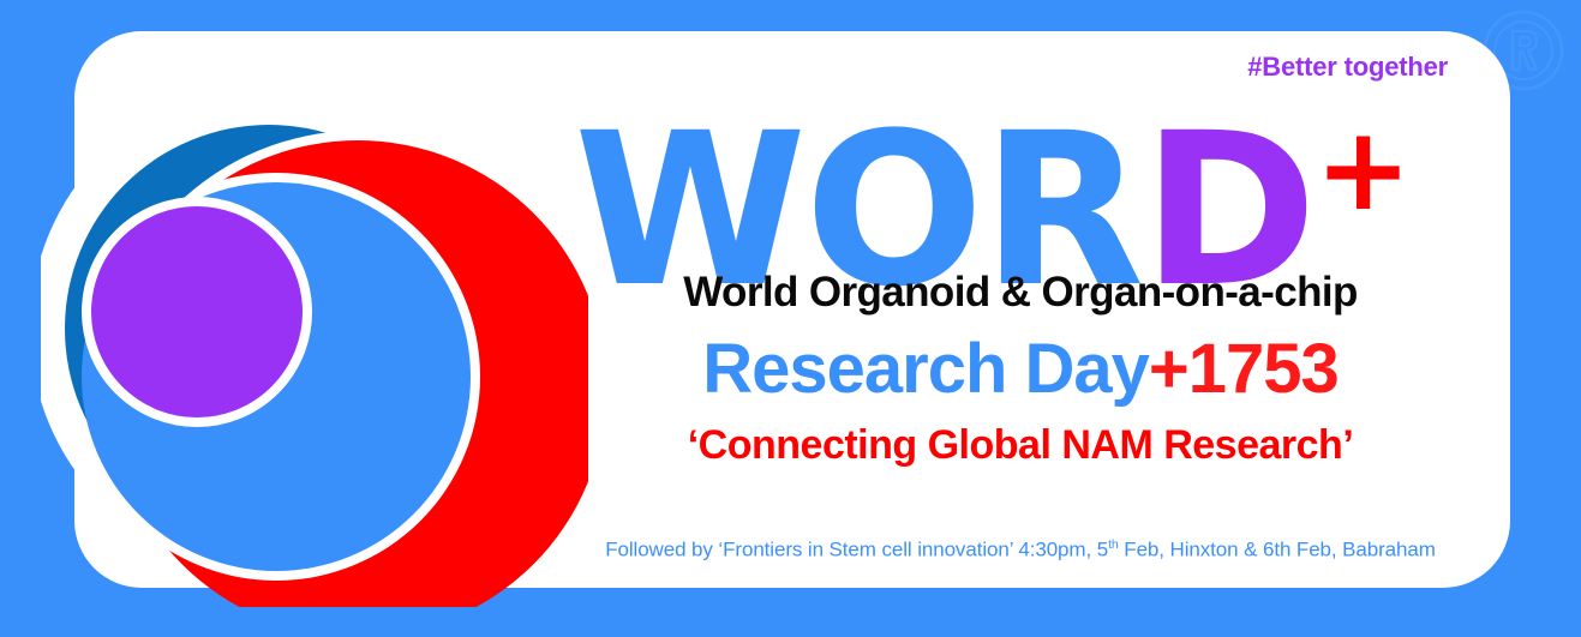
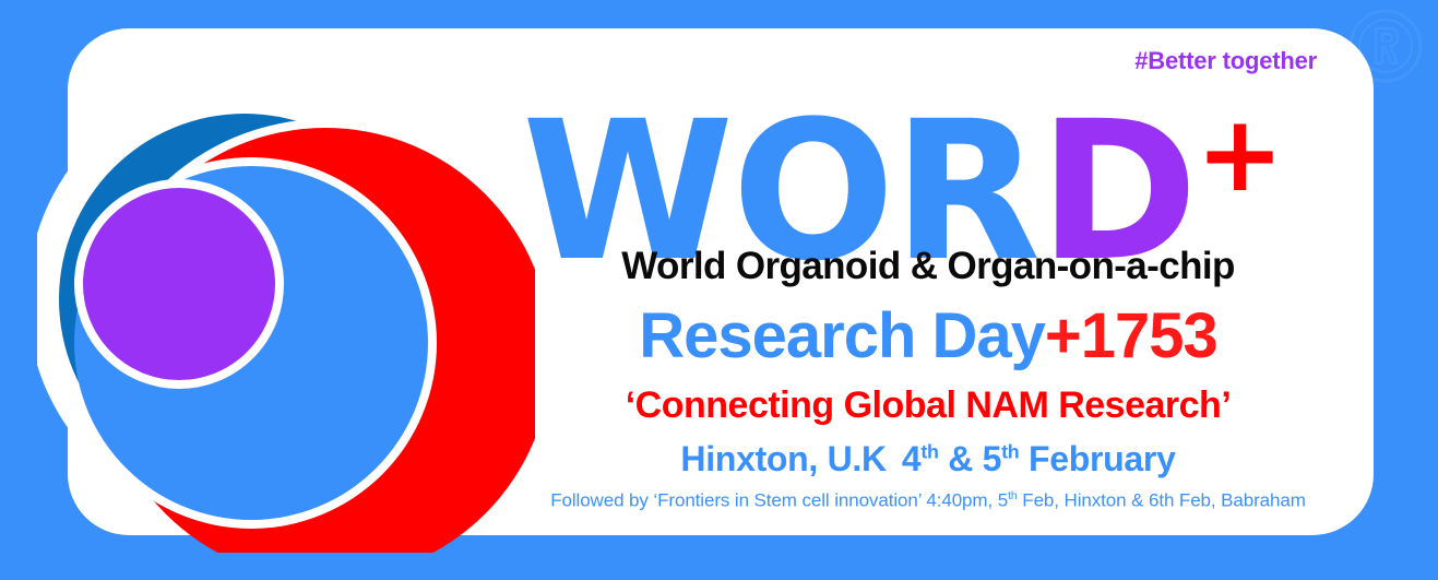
  #Better together
  WORD+
  World Organoid & Organ-on-a-chip
  Research Day+1753
  ‘Connecting Global NAM Research’
+ Hinxton, U.K 4th & 5th February
- Followed by ‘Frontiers in Stem cell innovation’ 4:30pm, 5th Feb, Hinxton & 6th Feb, Babraham
+ Followed by ‘Frontiers in Stem cell innovation’ 4:40pm, 5th Feb, Hinxton & 6th Feb, Babraham
